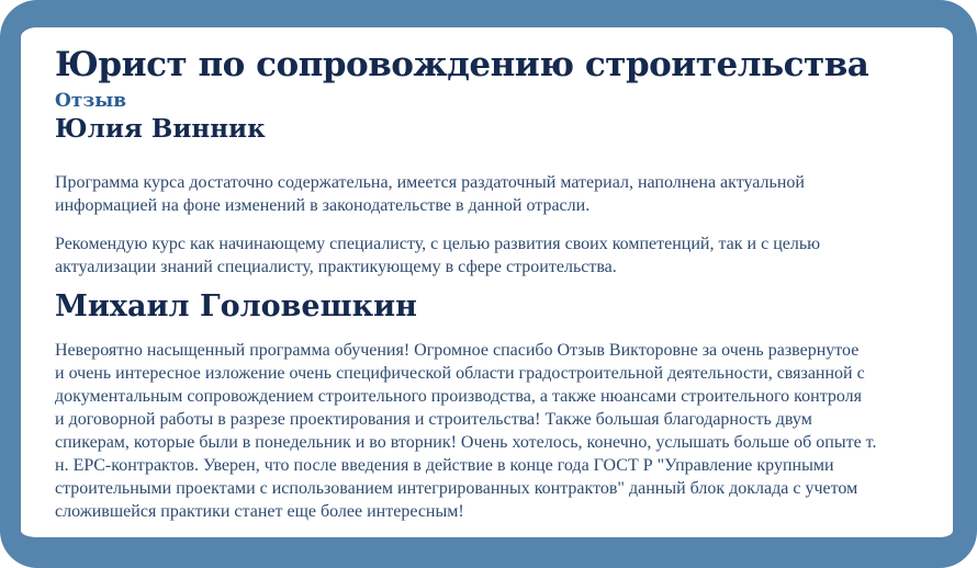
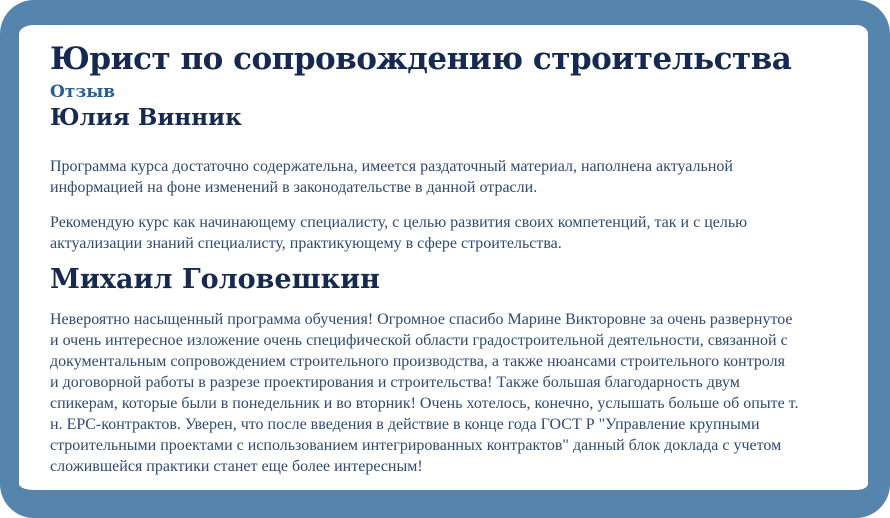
  Юрист по сопровождению строительства
  Отзыв
  Юлия Винник
  Программа курса достаточно содержательна, имеется раздаточный материал, наполнена актуальной
  информацией на фоне изменений в законодательстве в данной отрасли.
  Рекомендую курс как начинающему специалисту, с целью развития своих компетенций, так и с целью
  актуализации знаний специалисту, практикующему в сфере строительства.
  Михаил Головешкин
- Невероятно насыщенный программа обучения! Огромное спасибо Отзыв Викторовне за очень развернутое
+ Невероятно насыщенный программа обучения! Огромное спасибо Марине Викторовне за очень развернутое
  и очень интересное изложение очень специфической области градостроительной деятельности, связанной с
  документальным сопровождением строительного производства, а также нюансами строительного контроля
  и договорной работы в разрезе проектирования и строительства! Также большая благодарность двум
  спикерам, которые были в понедельник и во вторник! Очень хотелось, конечно, услышать больше об опыте т.
  н. EPC-контрактов. Уверен, что после введения в действие в конце года ГОСТ Р "Управление крупными
  строительными проектами с использованием интегрированных контрактов" данный блок доклада с учетом
  сложившейся практики станет еще более интересным!
